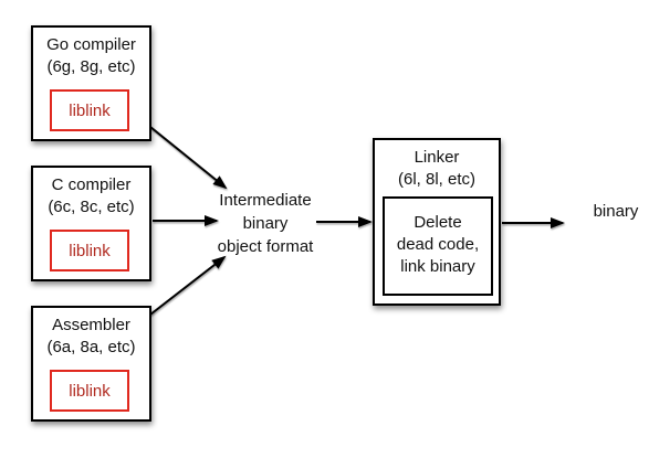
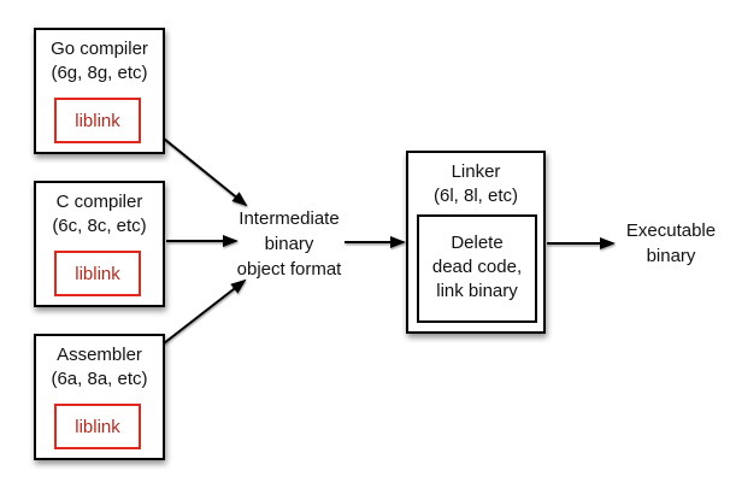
  Go compiler
  (6g, 8g, etc)
  liblink
  C compiler
  (6c, 8c, etc)
  liblink
  Assembler
  (6a, 8a, etc)
  liblink
  Intermediate
  binary
  object format
  Linker
  (6l, 8l, etc)
  Delete
  dead code,
  link binary
+ Executable
  binary
